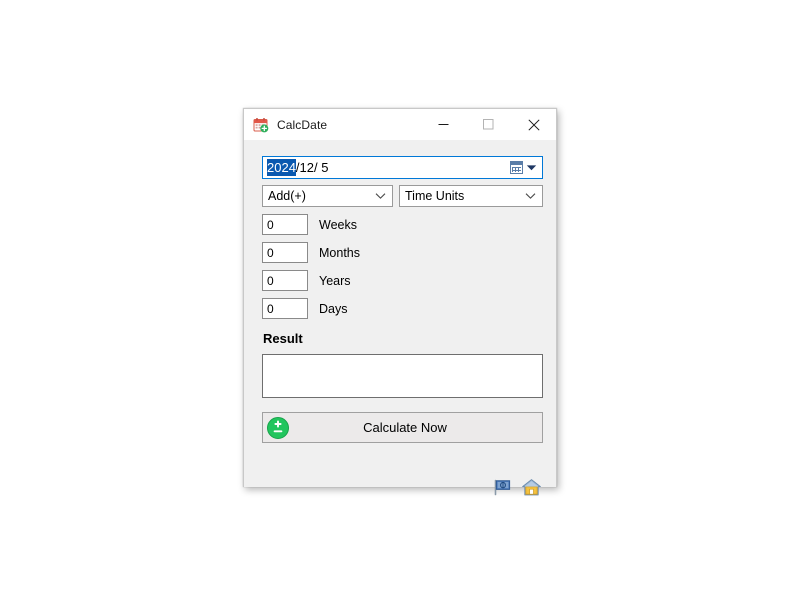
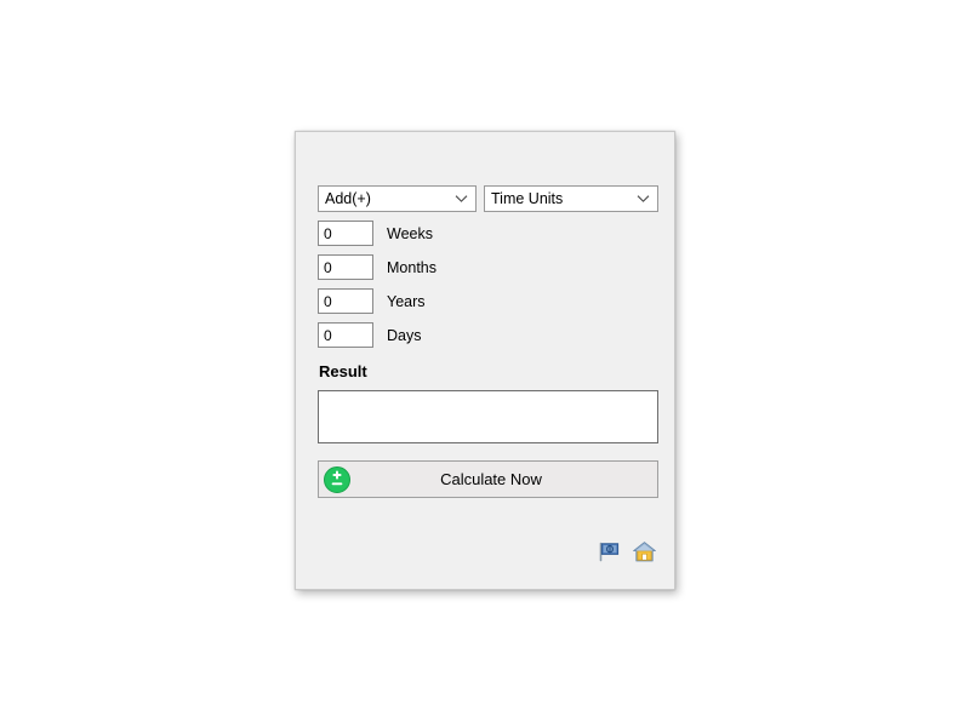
- CalcDate
- 2024
- /12/ 5
  Add(+)
  Time Units
  0
  Weeks
  0
  Months
  0
  Years
  0
  Days
  Result
  Calculate Now
